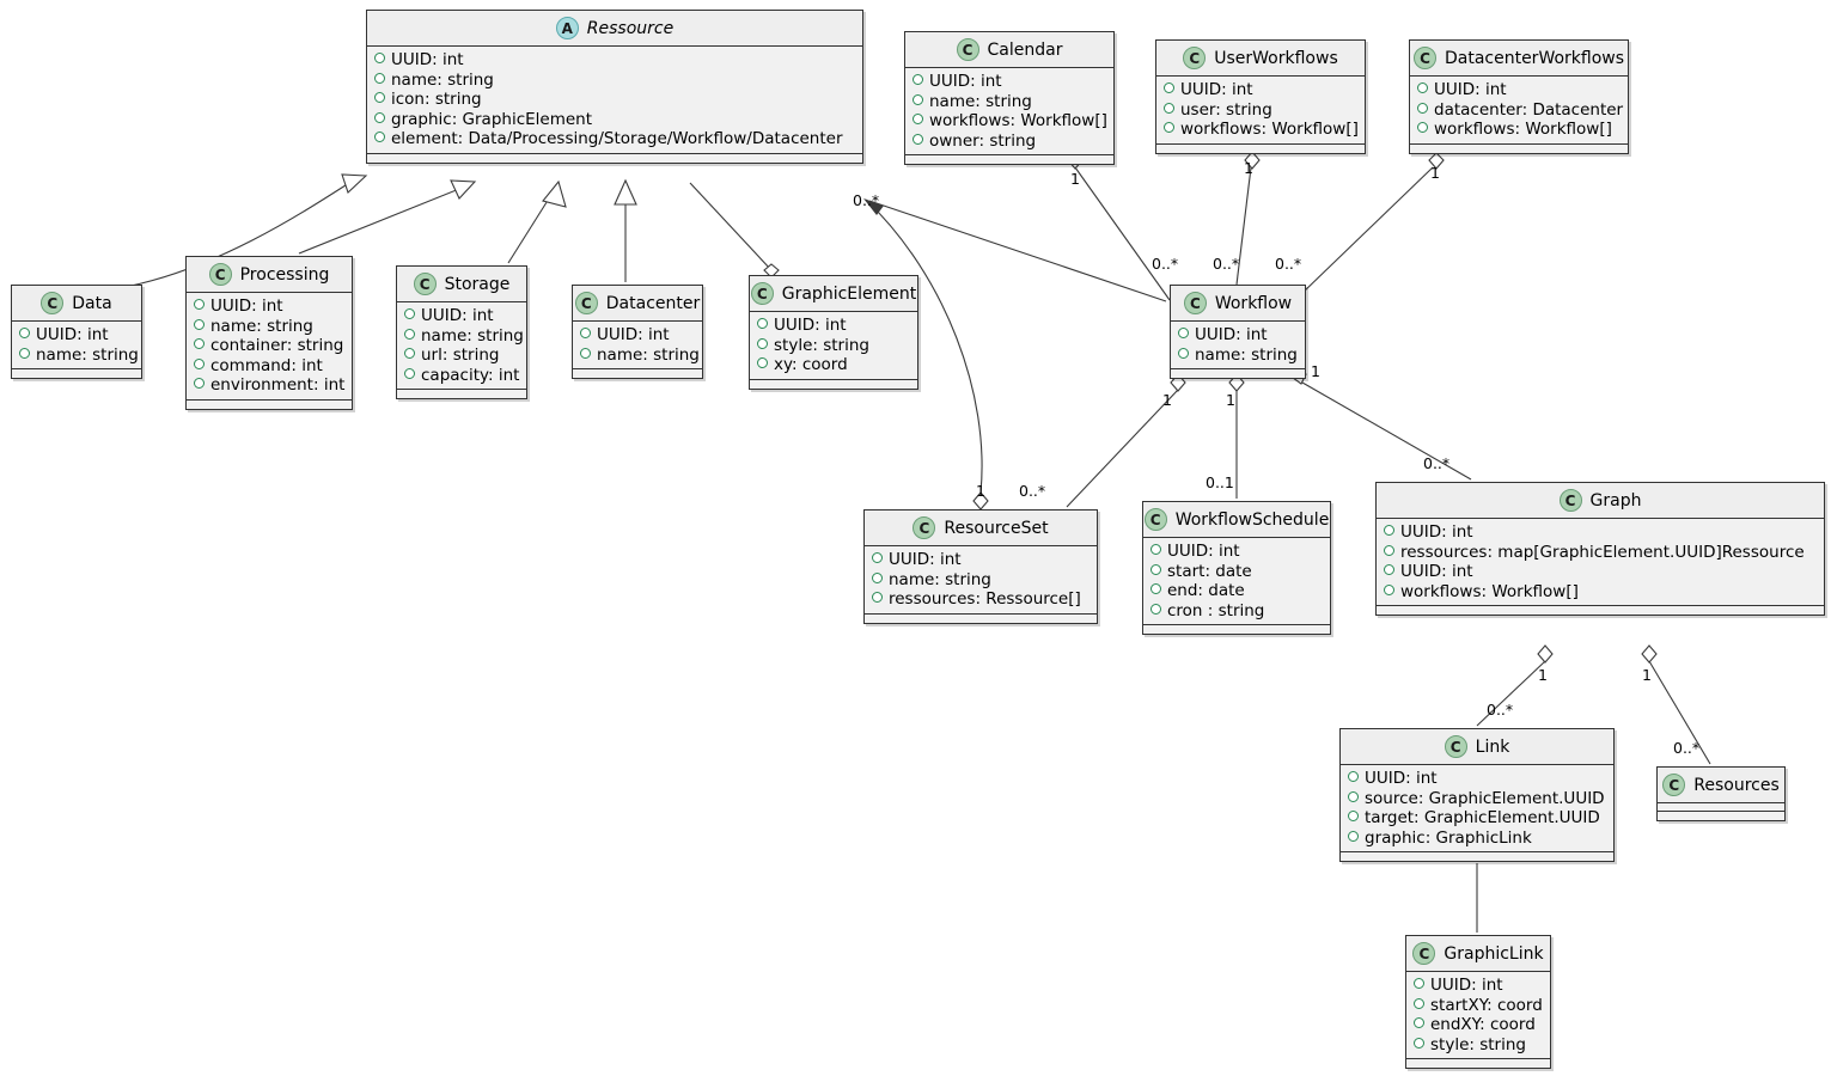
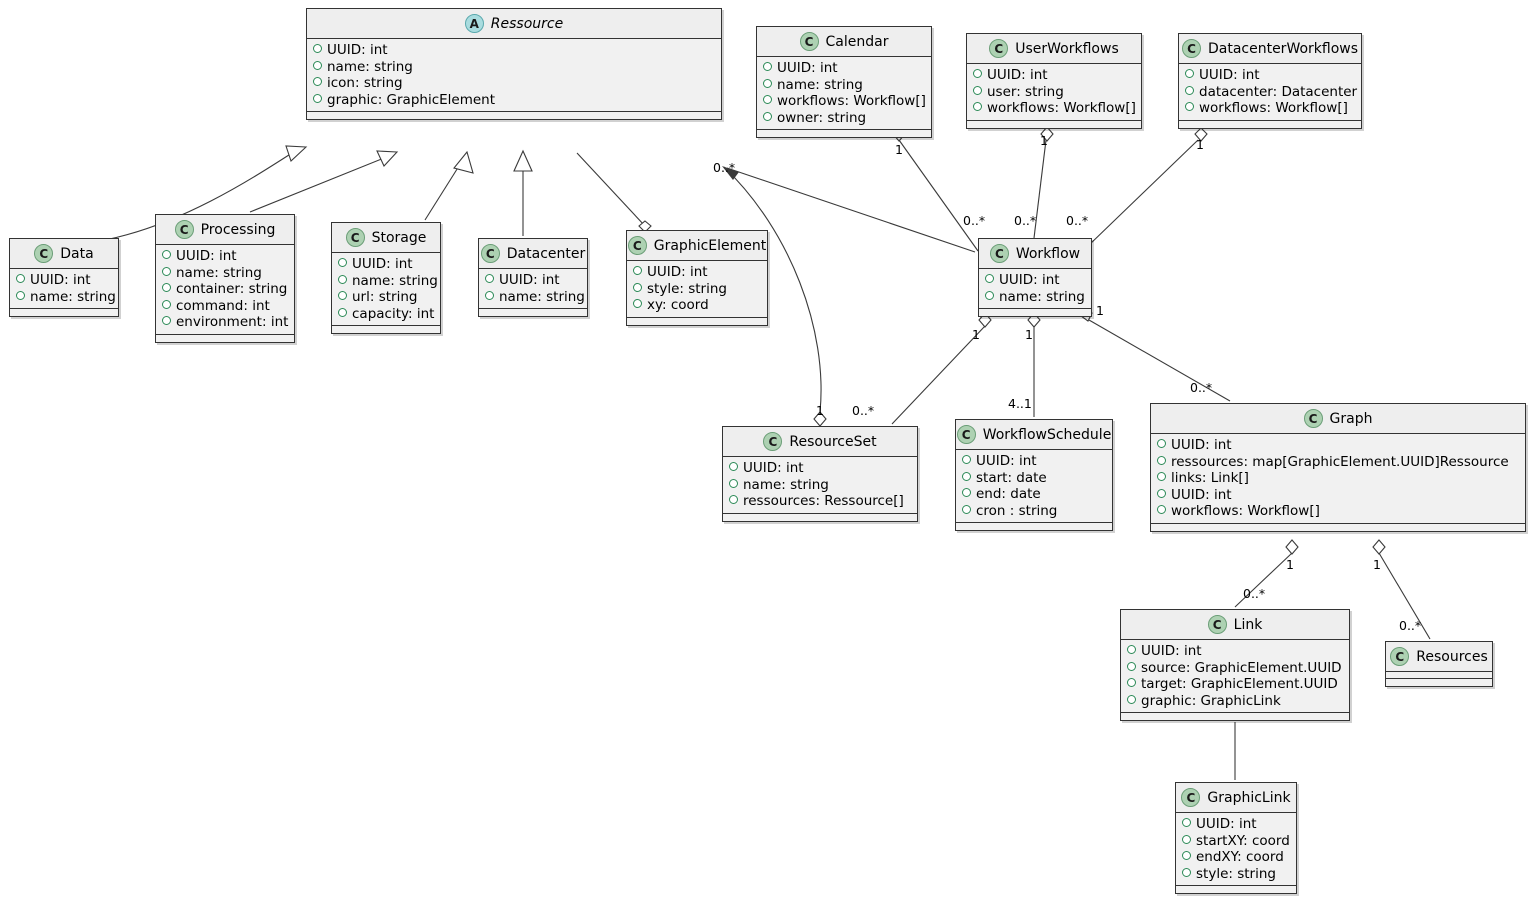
  A
  Ressource
  UUID: int
  name: string
  icon: string
  graphic: GraphicElement
- element: Data/Processing/Storage/Workflow/Datacenter
  C
  Calendar
  UUID: int
  name: string
  workflows: Workflow[]
  owner: string
  C
  UserWorkflows
  UUID: int
  user: string
  workflows: Workflow[]
  C
  DatacenterWorkflows
  UUID: int
  datacenter: Datacenter
  workflows: Workflow[]
  C
  Data
  UUID: int
  name: string
  C
  Processing
  UUID: int
  name: string
  container: string
  command: int
  environment: int
  C
  Storage
  UUID: int
  name: string
  url: string
  capacity: int
  C
  Datacenter
  UUID: int
  name: string
  C
  GraphicElement
  UUID: int
  style: string
  xy: coord
  C
  Workflow
  UUID: int
  name: string
  C
  ResourceSet
  UUID: int
  name: string
  ressources: Ressource[]
  C
  WorkflowSchedule
  UUID: int
  start: date
  end: date
  cron : string
  C
  Graph
  UUID: int
  ressources: map[GraphicElement.UUID]Ressource
+ links: Link[]
  UUID: int
  workflows: Workflow[]
  C
  Link
  UUID: int
  source: GraphicElement.UUID
  target: GraphicElement.UUID
  graphic: GraphicLink
  C
  Resources
  C
  GraphicLink
  UUID: int
  startXY: coord
  endXY: coord
  style: string
  0..*
  1
  1
  1
  0..*
  0..*
  0..*
  1
  1
  1
  1
  0..*
- 0..1
+ 4..1
  0..*
  1
  1
  0..*
  0..*
